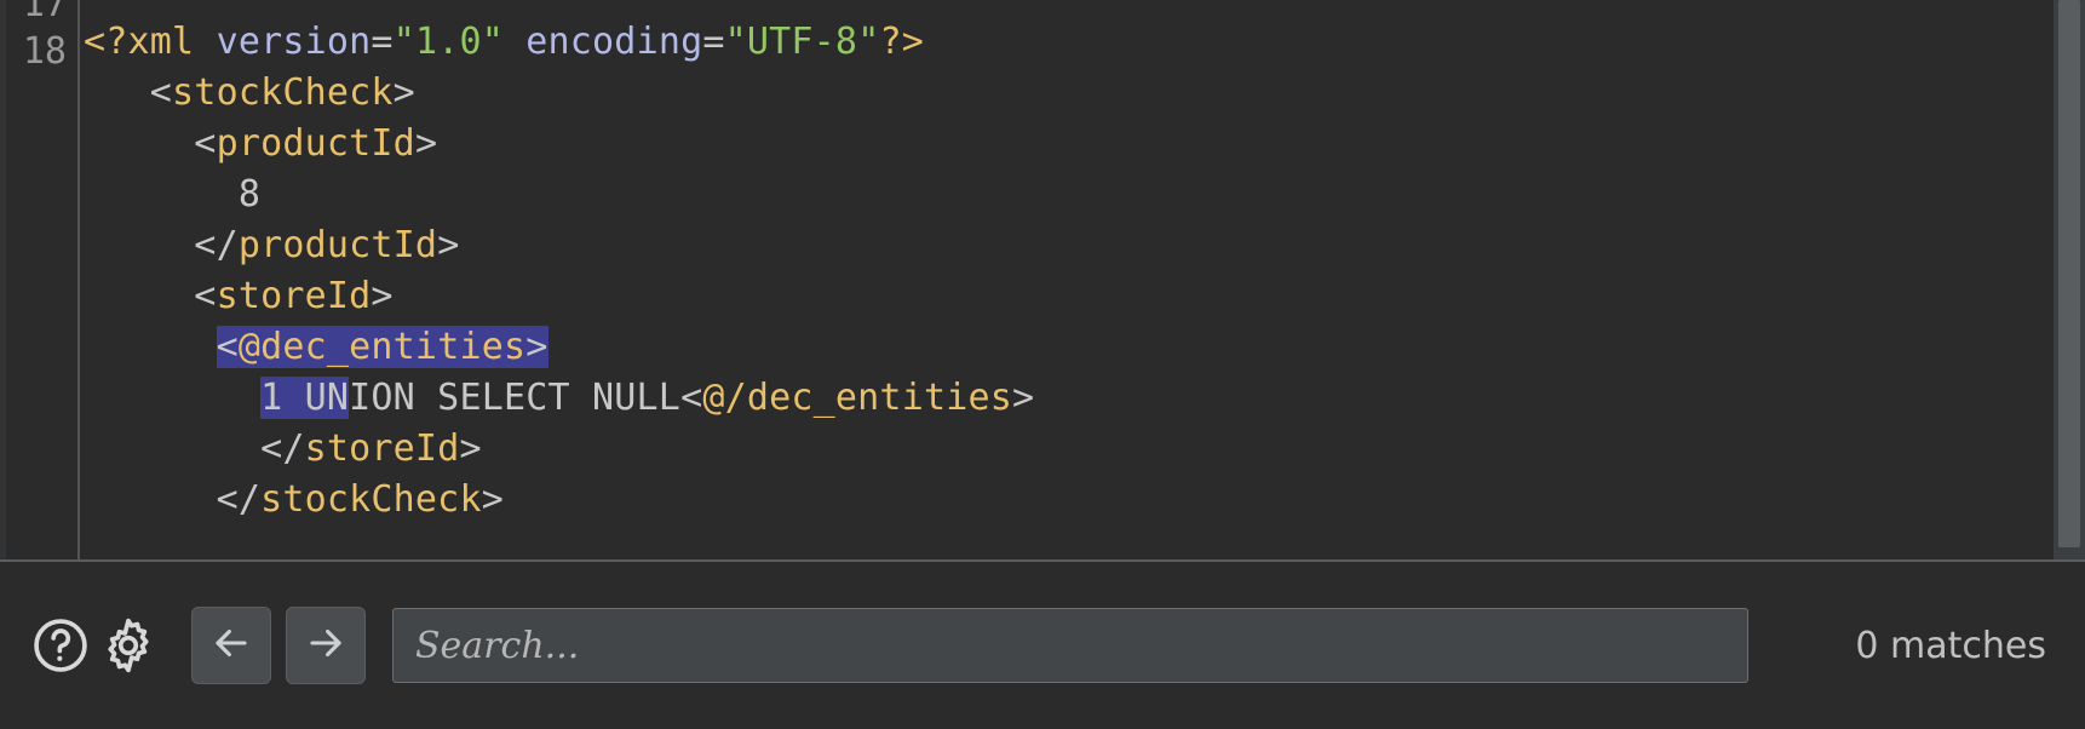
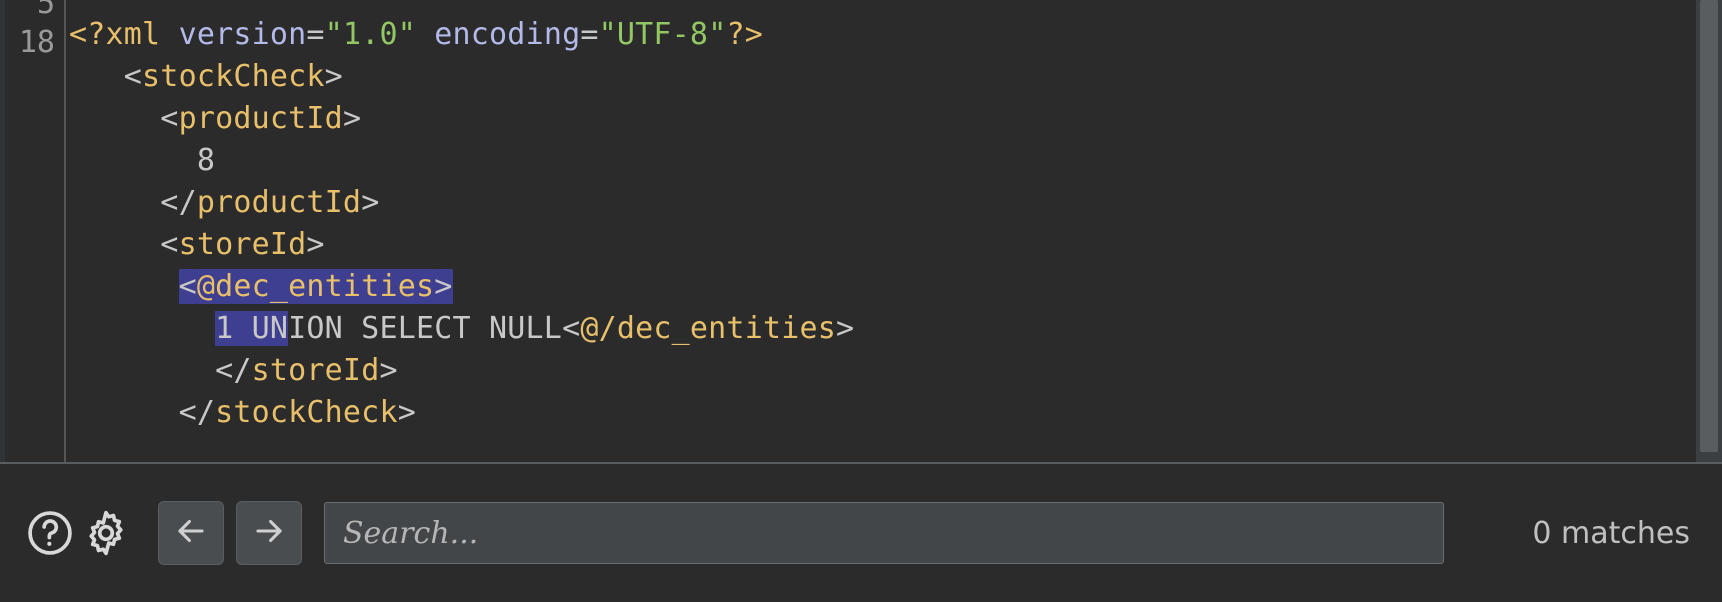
- 17
+ 5
  18
  <?xml version="1.0" encoding="UTF-8"?>
  <stockCheck>
  <productId>
  8
  </productId>
  <storeId>
  <@dec_entities>
  1 UNION SELECT NULL<@/dec_entities>
  </storeId>
  </stockCheck>
  Search...
  0 matches
